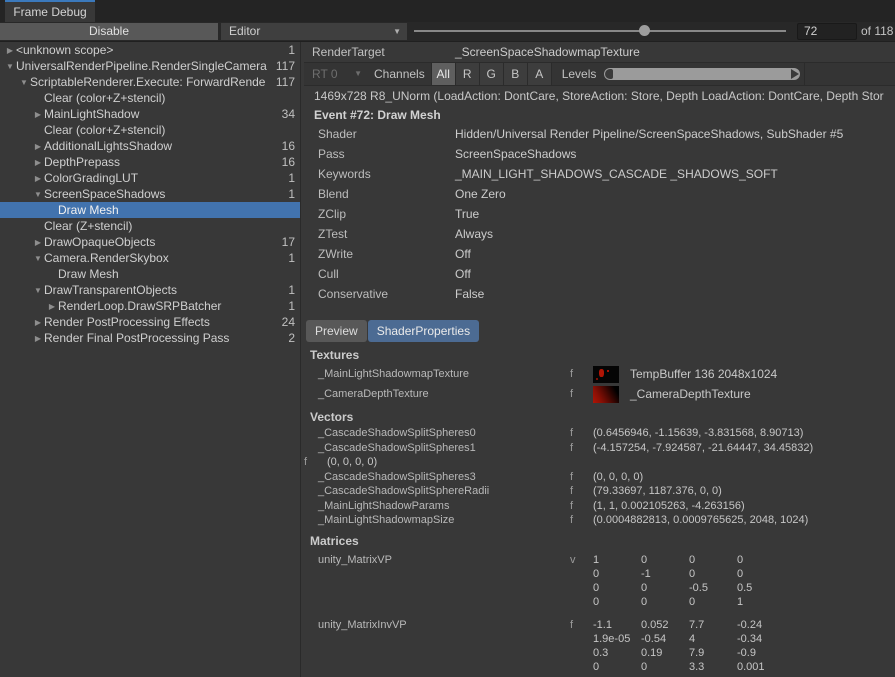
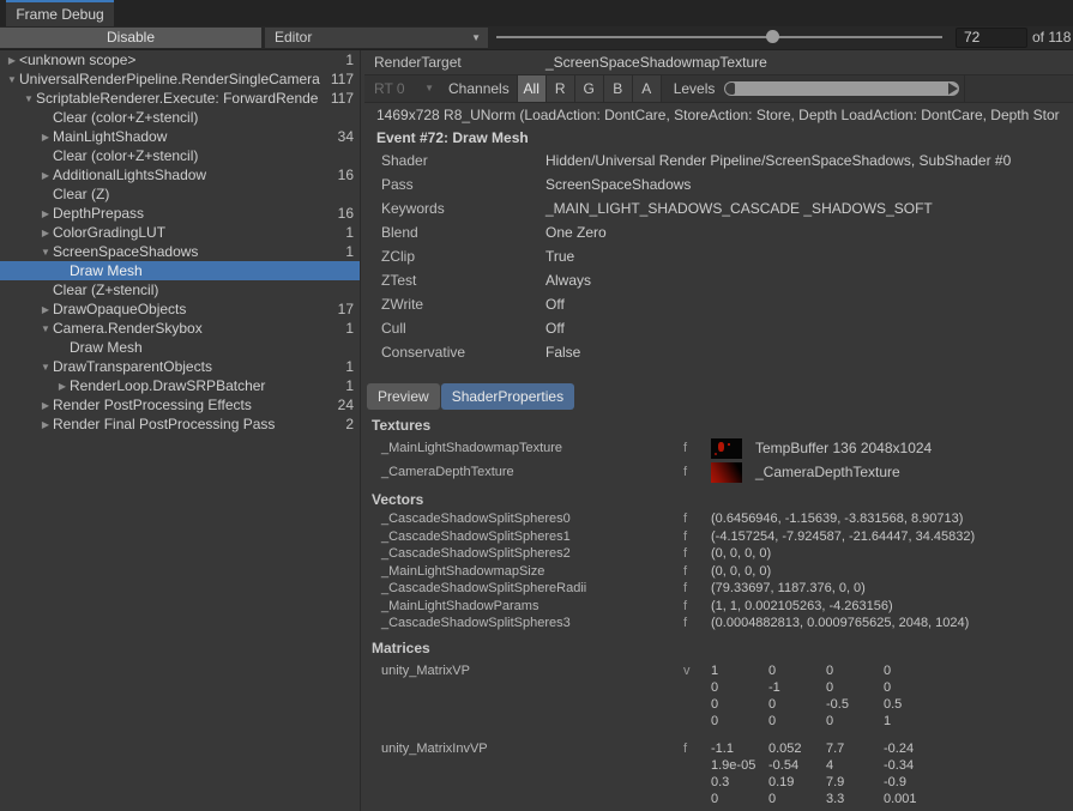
  Frame Debug
  Disable
  Editor
  ▼
  72
  of 118
  ▶
  <unknown scope>
  1
  ▼
  UniversalRenderPipeline.RenderSingleCamera
  117
  ▼
  ScriptableRenderer.Execute: ForwardRende
  117
  Clear (color+Z+stencil)
  ▶
  MainLightShadow
  34
  Clear (color+Z+stencil)
  ▶
  AdditionalLightsShadow
  16
+ Clear (Z)
  ▶
  DepthPrepass
  16
  ▶
  ColorGradingLUT
  1
  ▼
  ScreenSpaceShadows
  1
  Draw Mesh
  Clear (Z+stencil)
  ▶
  DrawOpaqueObjects
  17
  ▼
  Camera.RenderSkybox
  1
  Draw Mesh
  ▼
  DrawTransparentObjects
  1
  ▶
  RenderLoop.DrawSRPBatcher
  1
  ▶
  Render PostProcessing Effects
  24
  ▶
  Render Final PostProcessing Pass
  2
  RenderTarget
  _ScreenSpaceShadowmapTexture
  RT 0
  ▼
  Channels
  All
  R
  G
  B
  A
  Levels
  1469x728 R8_UNorm (LoadAction: DontCare, StoreAction: Store, Depth LoadAction: DontCare, Depth Stor
  Event #72: Draw Mesh
  Shader
- Hidden/Universal Render Pipeline/ScreenSpaceShadows, SubShader #5
+ Hidden/Universal Render Pipeline/ScreenSpaceShadows, SubShader #0
  Pass
  ScreenSpaceShadows
  Keywords
  _MAIN_LIGHT_SHADOWS_CASCADE _SHADOWS_SOFT
  Blend
  One Zero
  ZClip
  True
  ZTest
  Always
  ZWrite
  Off
  Cull
  Off
  Conservative
  False
  Preview
  ShaderProperties
  Textures
  _MainLightShadowmapTexture
  f
  TempBuffer 136 2048x1024
  _CameraDepthTexture
  f
  _CameraDepthTexture
  Vectors
  _CascadeShadowSplitSpheres0
  f
  (0.6456946, -1.15639, -3.831568, 8.90713)
  _CascadeShadowSplitSpheres1
  f
  (-4.157254, -7.924587, -21.64447, 34.45832)
+ _CascadeShadowSplitSpheres2
  f
  (0, 0, 0, 0)
- _CascadeShadowSplitSpheres3
+ _MainLightShadowmapSize
  f
  (0, 0, 0, 0)
  _CascadeShadowSplitSphereRadii
  f
  (79.33697, 1187.376, 0, 0)
  _MainLightShadowParams
  f
  (1, 1, 0.002105263, -4.263156)
- _MainLightShadowmapSize
+ _CascadeShadowSplitSpheres3
  f
  (0.0004882813, 0.0009765625, 2048, 1024)
  Matrices
  unity_MatrixVP
  v
  1
  0
  0
  0
  0
  -1
  0
  0
  0
  0
  -0.5
  0.5
  0
  0
  0
  1
  unity_MatrixInvVP
  f
  -1.1
  0.052
  7.7
  -0.24
  1.9e-05
  -0.54
  4
  -0.34
  0.3
  0.19
  7.9
  -0.9
  0
  0
  3.3
  0.001
